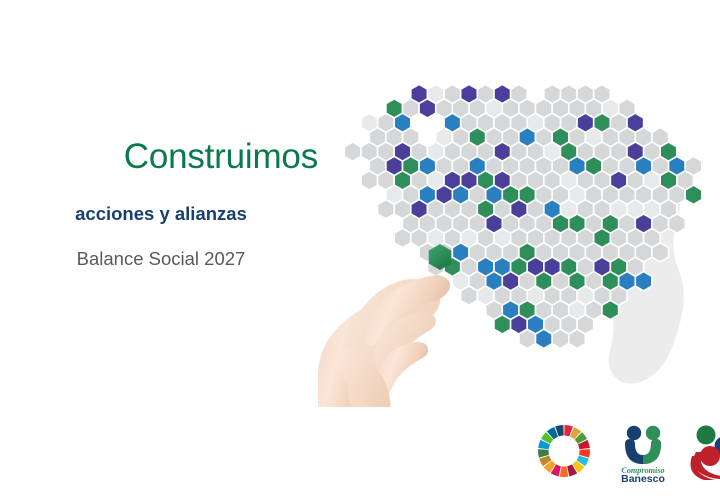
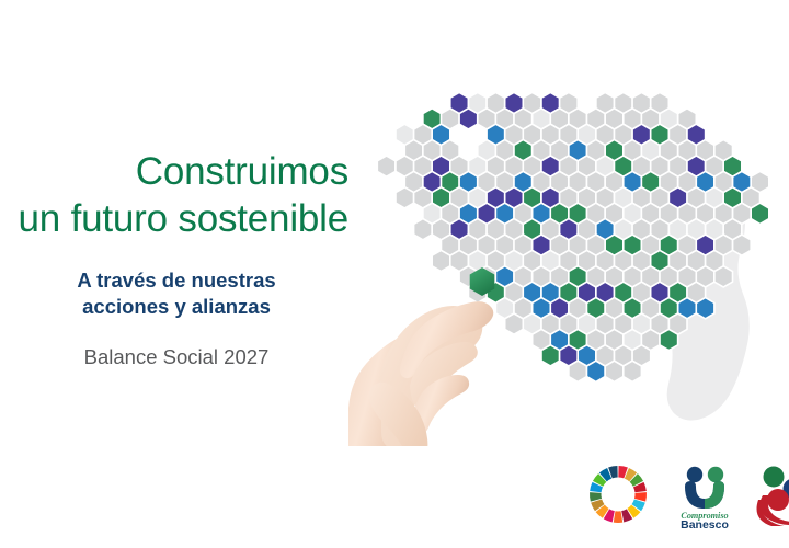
  Construimos
+ un futuro sostenible
+ A través de nuestras
  acciones y alianzas
  Balance Social 2027
  Compromiso
  Banesco
